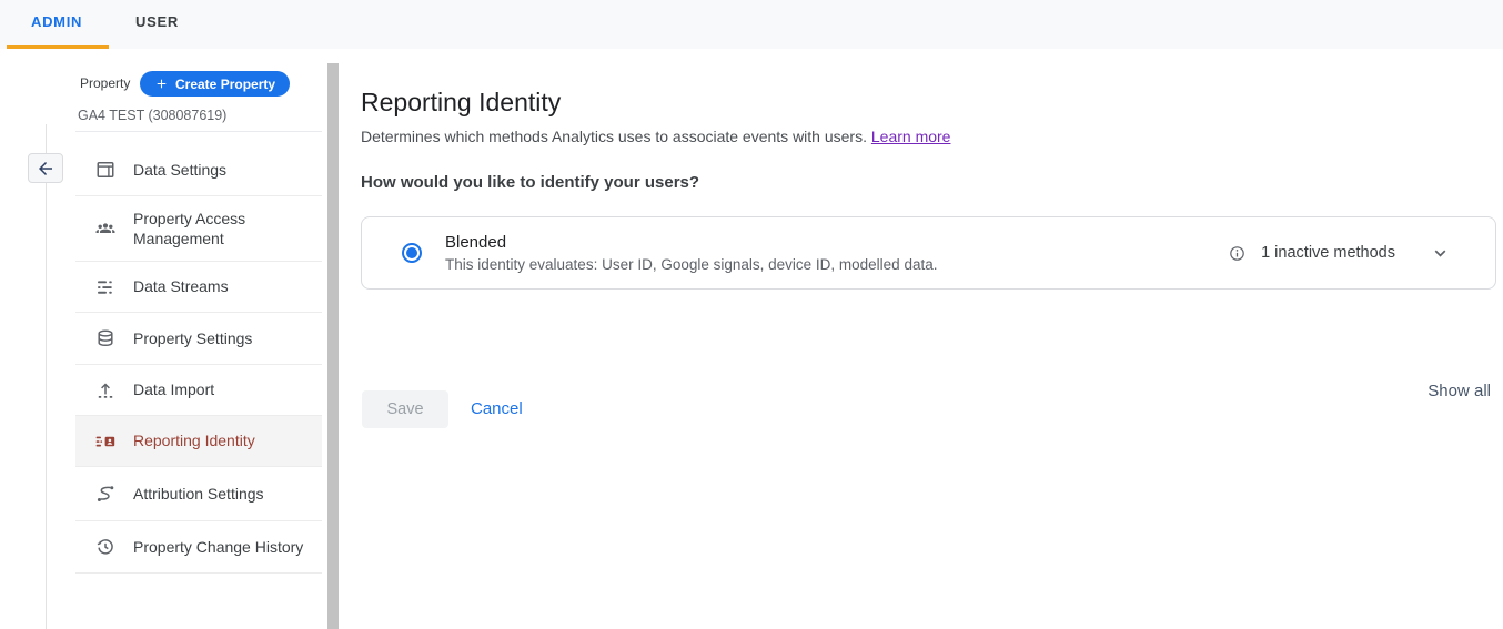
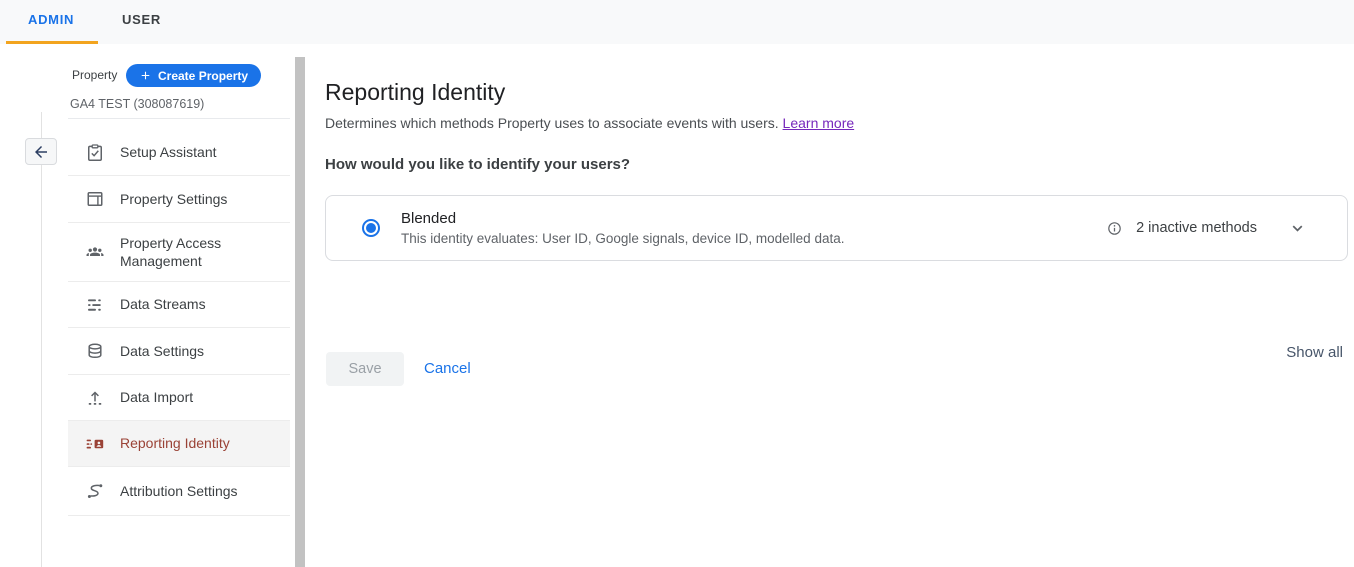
  ADMIN
  USER
  Property
  Create Property
  GA4 TEST (308087619)
+ Setup Assistant
- Data Settings
+ Property Settings
  Property Access Management
  Data Streams
- Property Settings
+ Data Settings
  Data Import
  Reporting Identity
  Attribution Settings
- Property Change History
  Reporting Identity
- Determines which methods Analytics uses to associate events with users. Learn more
+ Determines which methods Property uses to associate events with users. Learn more
  How would you like to identify your users?
  Blended
  This identity evaluates: User ID, Google signals, device ID, modelled data.
- 1 inactive methods
+ 2 inactive methods
  Save
  Cancel
  Show all
